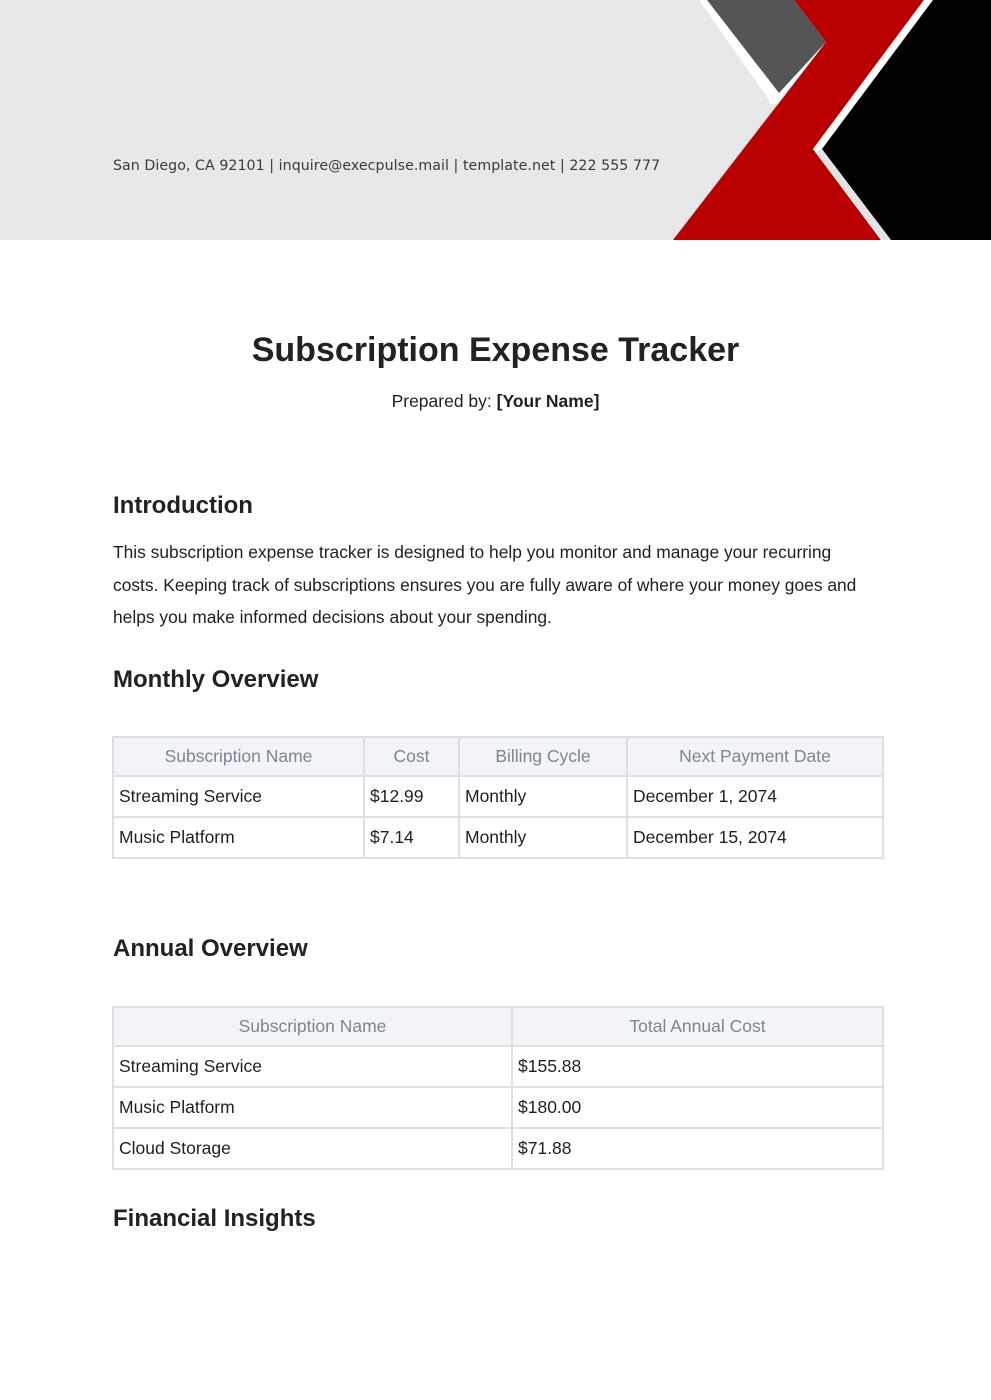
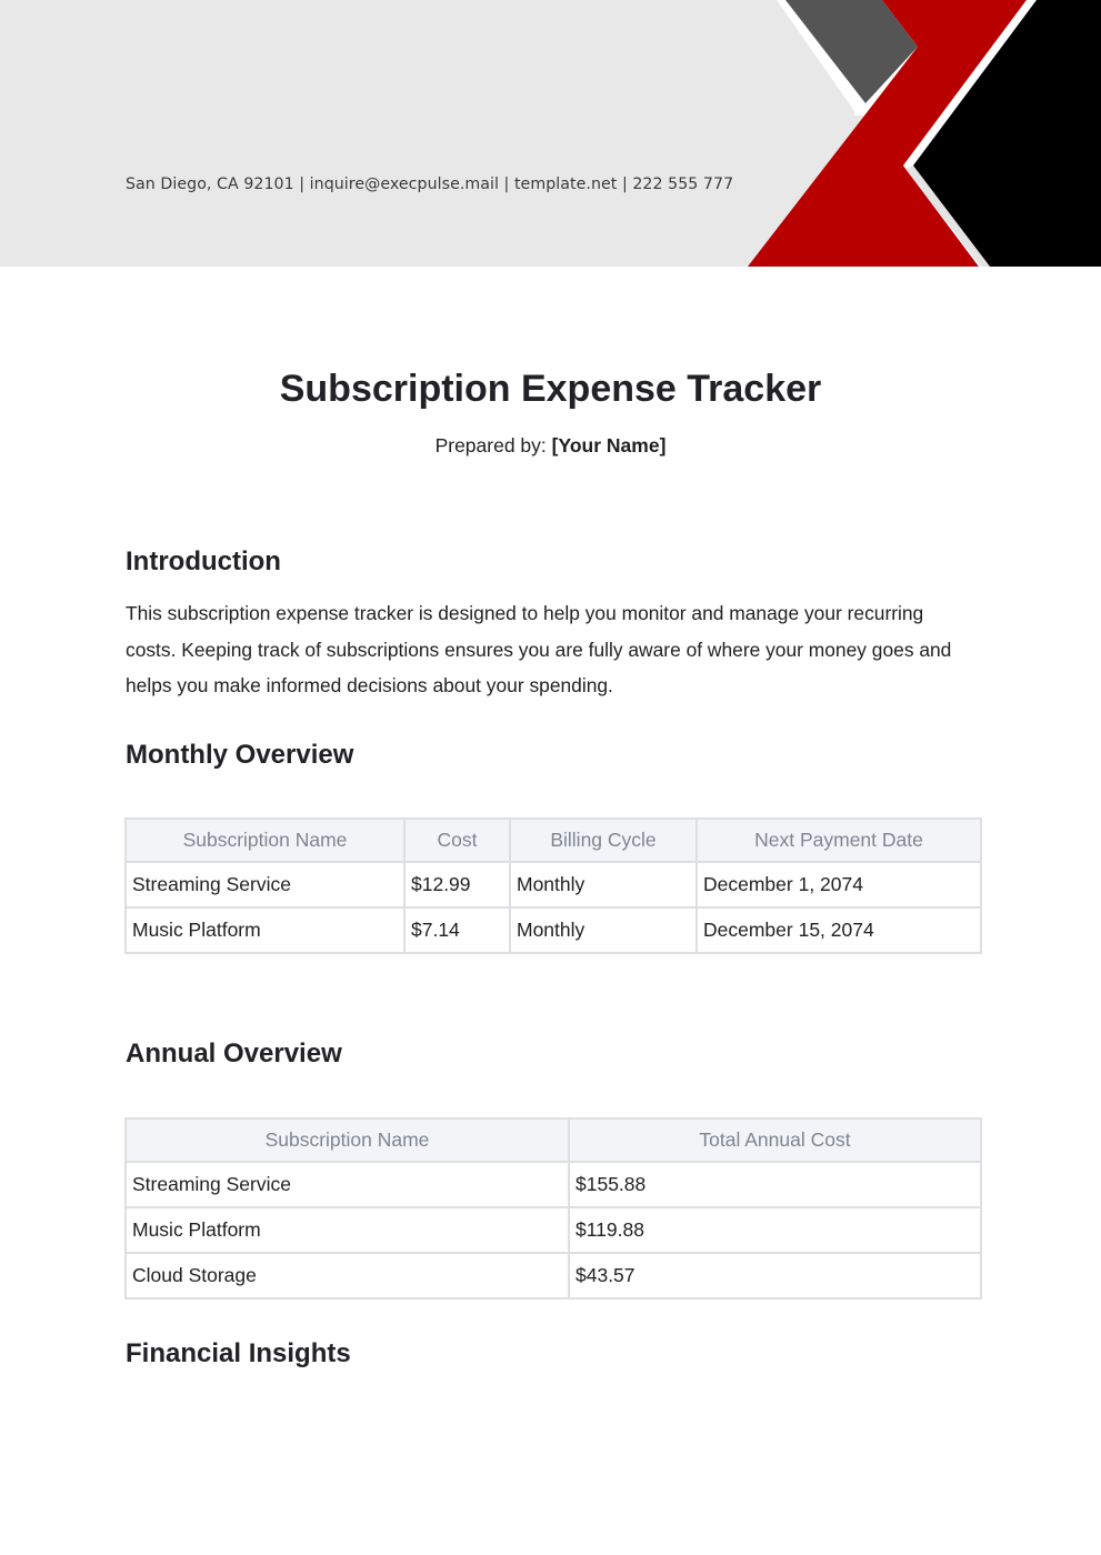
  San Diego, CA 92101 | inquire@execpulse.mail | template.net | 222 555 777
  Subscription Expense Tracker
  Prepared by: [Your Name]
  Introduction
  This subscription expense tracker is designed to help you monitor and manage your recurring costs. Keeping track of subscriptions ensures you are fully aware of where your money goes and helps you make informed decisions about your spending.
  Monthly Overview
  Subscription Name	Cost	Billing Cycle	Next Payment Date
  Streaming Service	$12.99	Monthly	December 1, 2074
  Music Platform	$7.14	Monthly	December 15, 2074
  Annual Overview
  Subscription Name	Total Annual Cost
  Streaming Service	$155.88
- Music Platform	$180.00
+ Music Platform	$119.88
- Cloud Storage	$71.88
+ Cloud Storage	$43.57
  Financial Insights
